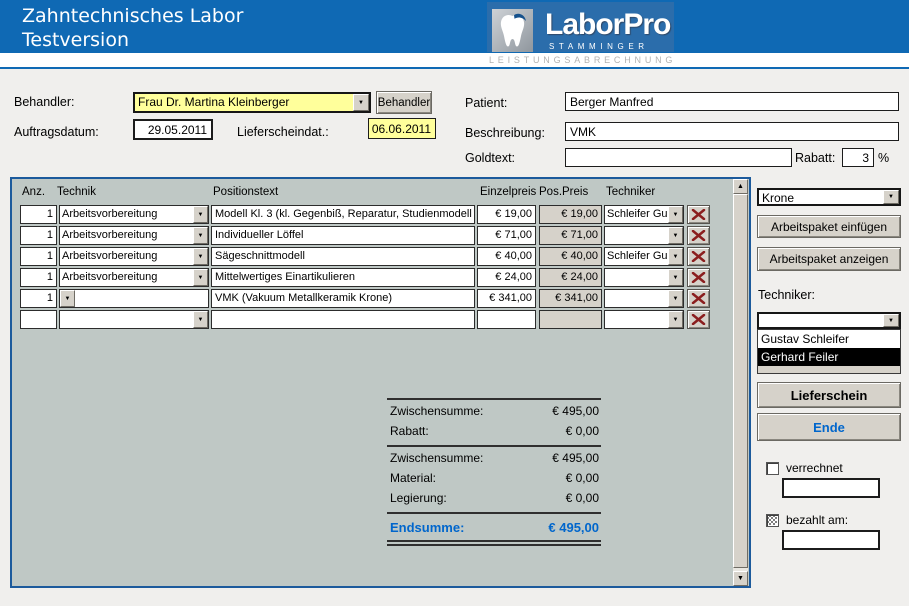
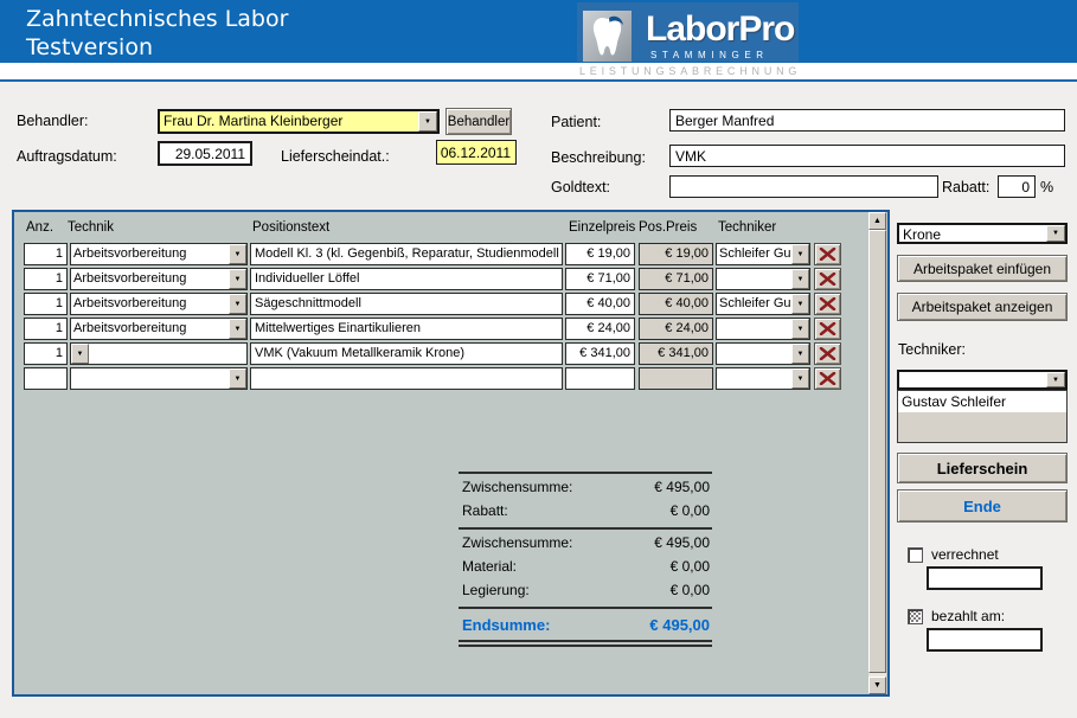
  Zahntechnisches Labor
  Testversion
  LaborPro
  STAMMINGER
  LEISTUNGSABRECHNUNG
  Behandler:
  Frau Dr. Martina Kleinberger
  Behandler
  Auftragsdatum:
  29.05.2011
  Lieferscheindat.:
- 06.06.2011
+ 06.12.2011
  Patient:
  Berger Manfred
  Beschreibung:
  VMK
  Goldtext:
  Rabatt:
- 3
+ 0
  %
  Anz.
  Technik
  Positionstext
  Einzelpreis
  Pos.Preis
  Techniker
  1
  Arbeitsvorbereitung
  Modell Kl. 3 (kl. Gegenbiß, Reparatur, Studienmodell
  € 19,00
  € 19,00
  Schleifer Gu
  1
  Arbeitsvorbereitung
  Individueller Löffel
  € 71,00
  € 71,00
  1
  Arbeitsvorbereitung
  Sägeschnittmodell
  € 40,00
  € 40,00
  Schleifer Gu
  1
  Arbeitsvorbereitung
  Mittelwertiges Einartikulieren
  € 24,00
  € 24,00
  1
  VMK (Vakuum Metallkeramik Krone)
  € 341,00
  € 341,00
  Zwischensumme:
  € 495,00
  Rabatt:
  € 0,00
  Zwischensumme:
  € 495,00
  Material:
  € 0,00
  Legierung:
  € 0,00
  Endsumme:
  € 495,00
  Krone
  Arbeitspaket einfügen
  Arbeitspaket anzeigen
  Techniker:
  Gustav Schleifer
- Gerhard Feiler
  Lieferschein
  Ende
  verrechnet
  bezahlt am:
